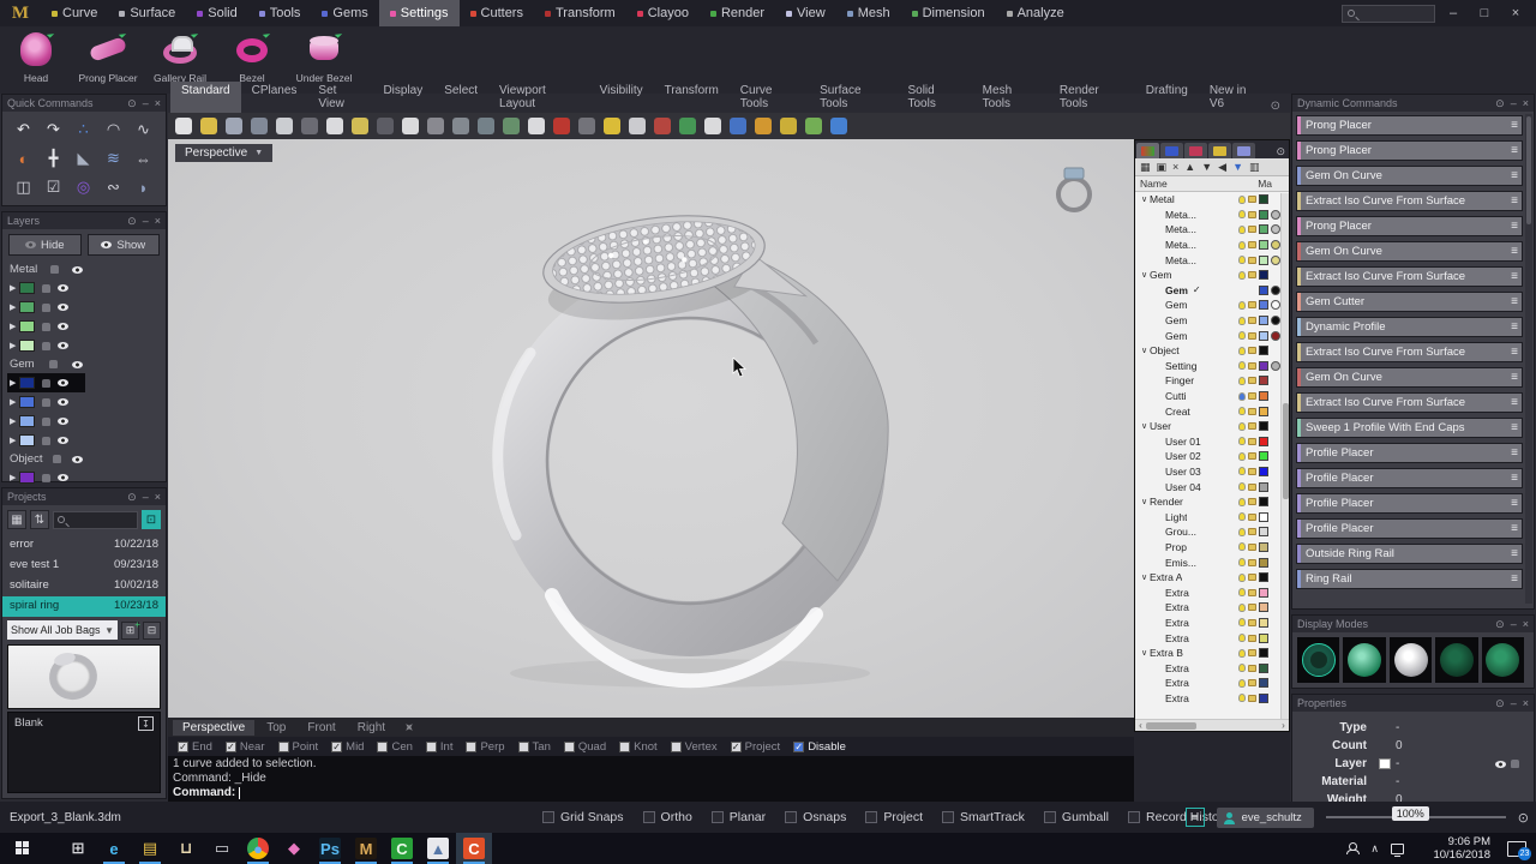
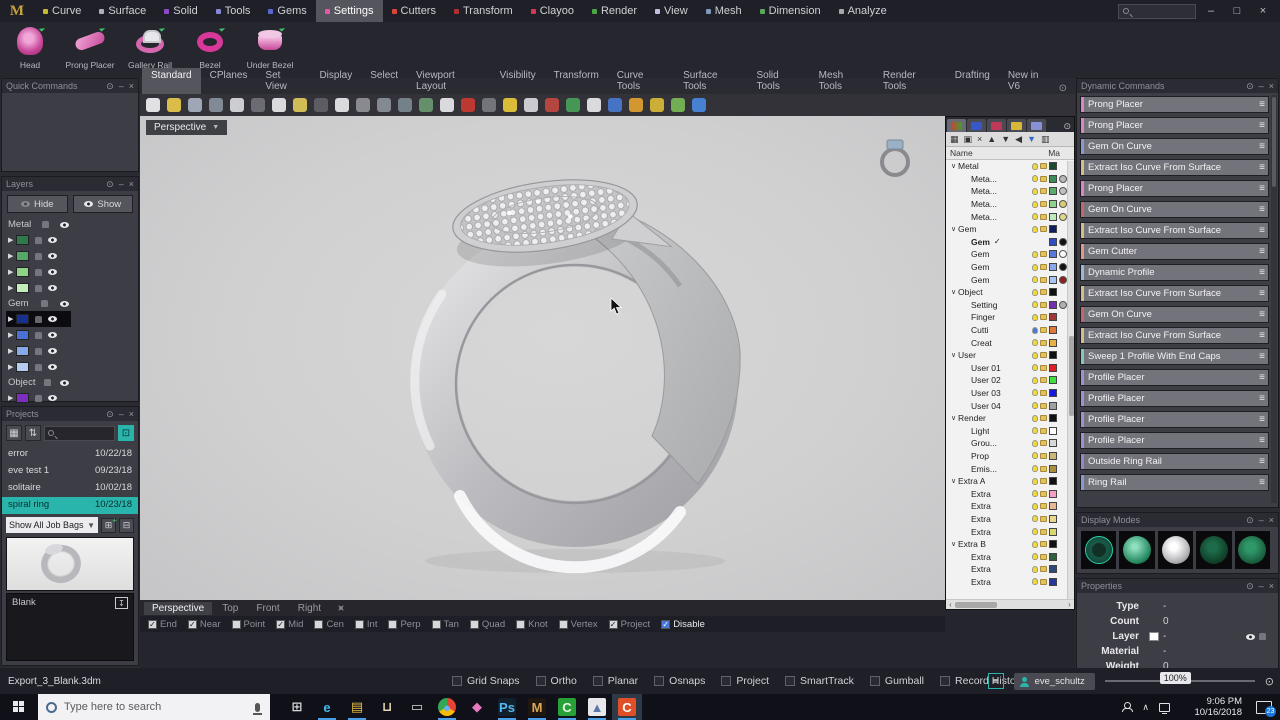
  M
  Curve
  Surface
  Solid
  Tools
  Gems
  Settings
  Cutters
  Transform
  Clayoo
  Render
  View
  Mesh
  Dimension
  Analyze
  –
  □
  ×
  Head
  Prong Placer
  Gallery Rail
  Bezel
  Under Bezel
  Quick Commands
  ⊙
  –
  ×
- ↶
- ↷
- ∴
- ◠
- ∿
- ◐
- ╋
- ◣
- ≋
- ⇔
- ◫
- ☑
- ◎
- ∾
- ◗
  Layers
  ⊙
  –
  ×
  Hide
  Show
  Metal
  Gem
  Object
  Projects
  ⊙
  –
  ×
  ▦
  ⇅
  ⊡
  error
  10/22/18
  eve test 1
  09/23/18
  solitaire
  10/02/18
  spiral ring
  10/23/18
  Show All Job Bags
  ▼
  ⊞
  +
  ⊟
  Blank
  ↧
  Standard
  CPlanes
  Set View
  Display
  Select
  Viewport Layout
  Visibility
  Transform
  Curve Tools
  Surface Tools
  Solid Tools
  Mesh Tools
  Render Tools
  Drafting
  New in V6
  ⊙
  Perspective
  Perspective
  Top
  Front
  Right
  ✓
  End
  ✓
  Near
  Point
  ✓
  Mid
  Cen
  Int
  Perp
  Tan
  Quad
  Knot
  Vertex
  ✓
  Project
  ✓
  Disable
- 1 curve added to selection.
- Command: _Hide
- Command:
  ⊙
  ▦
  ▣
  ×
  ▲
  ▼
  ◀
  ▼
  ▥
  Name
  Ma
  Metal
  Meta...
  Meta...
  Meta...
  Meta...
  Gem
  Gem
  ✓
  Gem
  Gem
  Gem
  Object
  Setting
  Finger
  Cutti
  Creat
  User
  User 01
  User 02
  User 03
  User 04
  Render
  Light
  Grou...
  Prop
  Emis...
  Extra A
  Extra
  Extra
  Extra
  Extra
  Extra B
  Extra
  Extra
  Extra
  ‹
  ›
  Dynamic Commands
  ⊙
  –
  ×
  Prong Placer
  ≡
  Prong Placer
  ≡
  Gem On Curve
  ≡
  Extract Iso Curve From Surface
  ≡
  Prong Placer
  ≡
  Gem On Curve
  ≡
  Extract Iso Curve From Surface
  ≡
  Gem Cutter
  ≡
  Dynamic Profile
  ≡
  Extract Iso Curve From Surface
  ≡
  Gem On Curve
  ≡
  Extract Iso Curve From Surface
  ≡
  Sweep 1 Profile With End Caps
  ≡
  Profile Placer
  ≡
  Profile Placer
  ≡
  Profile Placer
  ≡
  Profile Placer
  ≡
  Outside Ring Rail
  ≡
  Ring Rail
  ≡
  Display Modes
  ⊙
  –
  ×
  Properties
  ⊙
  –
  ×
  Type
  -
  Count
  0
  Layer
  -
  Material
  -
  Weight
  0
  Export_3_Blank.3dm
  Grid Snaps
  Ortho
  Planar
  Osnaps
  Project
  SmartTrack
  Gumball
  Record Histo
  ≡
  eve_schultz
  100%
  ⊙
+ Type here to search
  ⊞
  e
  ▤
  ⊔
  ▭
  ●
  ◆
  Ps
  M
  C
  ▲
  C
  ∧
  9:06 PM
  10/16/2018
